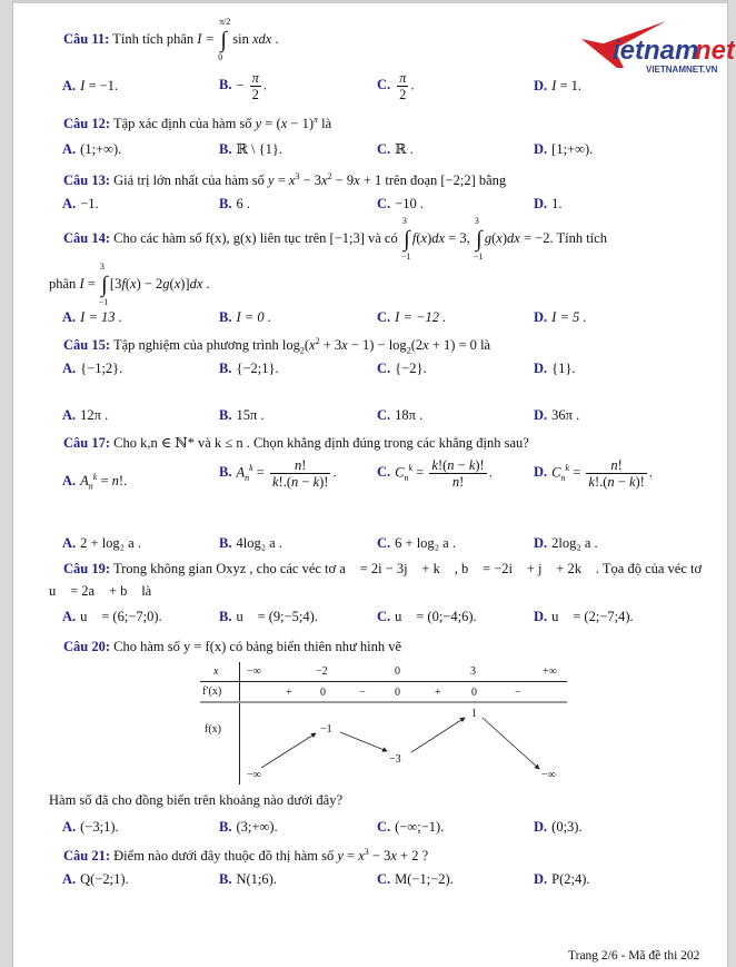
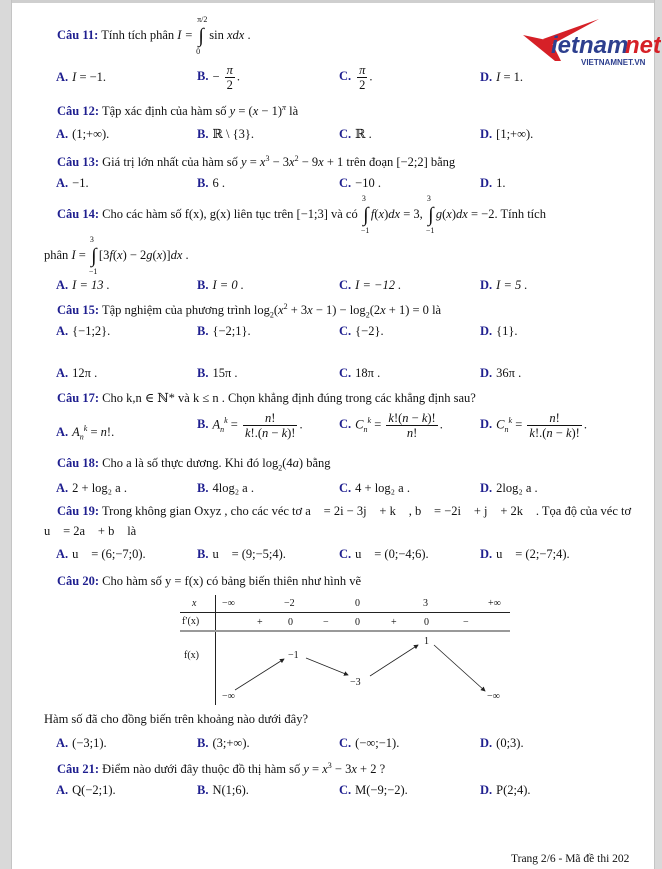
  ietnam
  net
  VIETNAMNET.VN
  Câu 11: Tính tích phân I = ∫
  π/2
  0
  sin xdx .
  A. I = −1.
  B. −
  π
  2
  .
  C.
  π
  2
  .
  D. I = 1.
  Câu 12: Tập xác định của hàm số y = (x − 1)π là
  A. (1;+∞).
- B. ℝ \ {1}.
+ B. ℝ \ {3}.
  C. ℝ .
  D. [1;+∞).
  Câu 13: Giá trị lớn nhất của hàm số y = x3 − 3x2 − 9x + 1 trên đoạn [−2;2] bằng
  A. −1.
  B. 6 .
  C. −10 .
  D. 1.
  Câu 14: Cho các hàm số f(x), g(x) liên tục trên [−1;3] và có ∫
  3
  −1
  f(x)dx = 3, ∫
  3
  −1
  g(x)dx = −2. Tính tích
  phân I = ∫
  3
  −1
  [3f(x) − 2g(x)]dx .
  A. I = 13 .
  B. I = 0 .
  C. I = −12 .
  D. I = 5 .
  Câu 15: Tập nghiệm của phương trình log2(x2 + 3x − 1) − log2(2x + 1) = 0 là
  A. {−1;2}.
  B. {−2;1}.
  C. {−2}.
  D. {1}.
  A. 12π .
  B. 15π .
  C. 18π .
  D. 36π .
  Câu 17: Cho k,n ∈ ℕ* và k ≤ n . Chọn khẳng định đúng trong các khẳng định sau?
  A. Ank = n!.
  B. Ank =
  n!
  k!.(n − k)!
  .
  C. Cnk =
  k!(n − k)!
  n!
  .
  D. Cnk =
  n!
  k!.(n − k)!
  .
+ Câu 18: Cho a là số thực dương. Khi đó log2(4a) bằng
  A. 2 + log₂ a .
  B. 4log₂ a .
- C. 6 + log₂ a .
+ C. 4 + log₂ a .
  D. 2log₂ a .
  Câu 19: Trong không gian Oxyz , cho các véc tơ a⃗ = 2i − 3j⃗ + k⃗ , b⃗ = −2i⃗ + j⃗ + 2k⃗ . Tọa độ của véc tơ
  u⃗ = 2a⃗ + b⃗ là
  A. u⃗ = (6;−7;0).
  B. u⃗ = (9;−5;4).
  C. u⃗ = (0;−4;6).
  D. u⃗ = (2;−7;4).
  Câu 20: Cho hàm số y = f(x) có bảng biến thiên như hình vẽ
  x
  f′(x)
  f(x)
  −∞
  −2
  0
  3
  +∞
  +
  0
  −
  0
  +
  0
  −
  −∞
  −1
  −3
  1
  −∞
  Hàm số đã cho đồng biến trên khoảng nào dưới đây?
  A. (−3;1).
  B. (3;+∞).
  C. (−∞;−1).
  D. (0;3).
  Câu 21: Điểm nào dưới đây thuộc đồ thị hàm số y = x3 − 3x + 2 ?
  A. Q(−2;1).
  B. N(1;6).
- C. M(−1;−2).
+ C. M(−9;−2).
  D. P(2;4).
  Trang 2/6 - Mã đề thi 202
